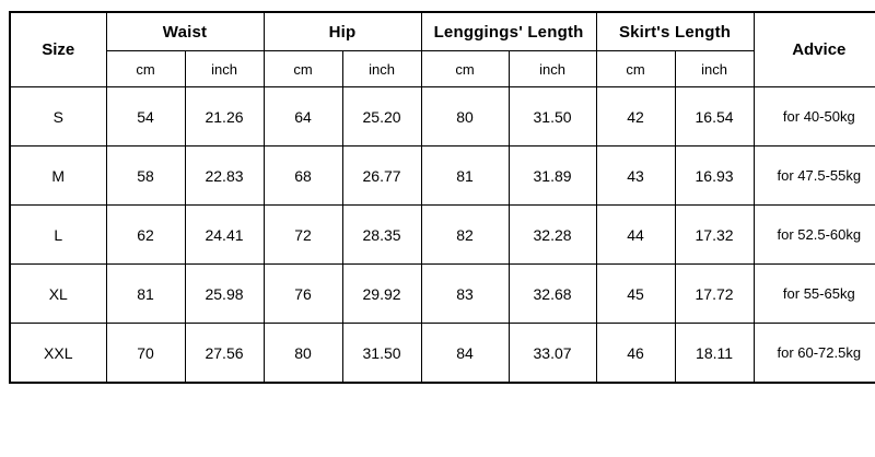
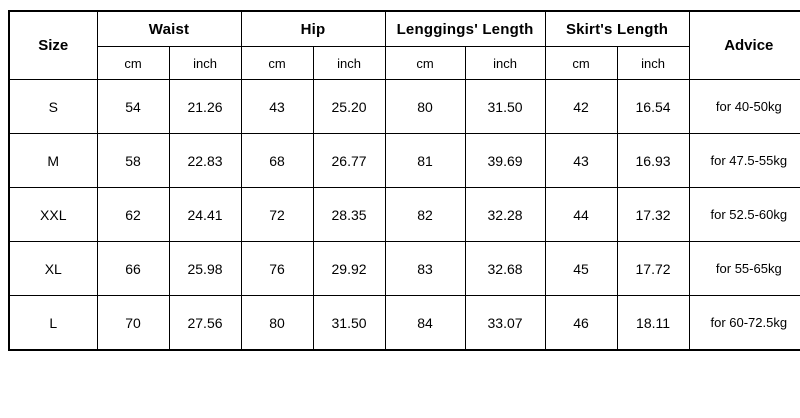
  Size	Waist	Hip	Lenggings' Length	Skirt's Length	Advice
  cm	inch	cm	inch	cm	inch	cm	inch
- S	54	21.26	64	25.20	80	31.50	42	16.54	for 40-50kg
+ S	54	21.26	43	25.20	80	31.50	42	16.54	for 40-50kg
- M	58	22.83	68	26.77	81	31.89	43	16.93	for 47.5-55kg
+ M	58	22.83	68	26.77	81	39.69	43	16.93	for 47.5-55kg
- L	62	24.41	72	28.35	82	32.28	44	17.32	for 52.5-60kg
+ XXL	62	24.41	72	28.35	82	32.28	44	17.32	for 52.5-60kg
- XL	81	25.98	76	29.92	83	32.68	45	17.72	for 55-65kg
+ XL	66	25.98	76	29.92	83	32.68	45	17.72	for 55-65kg
- XXL	70	27.56	80	31.50	84	33.07	46	18.11	for 60-72.5kg
+ L	70	27.56	80	31.50	84	33.07	46	18.11	for 60-72.5kg
